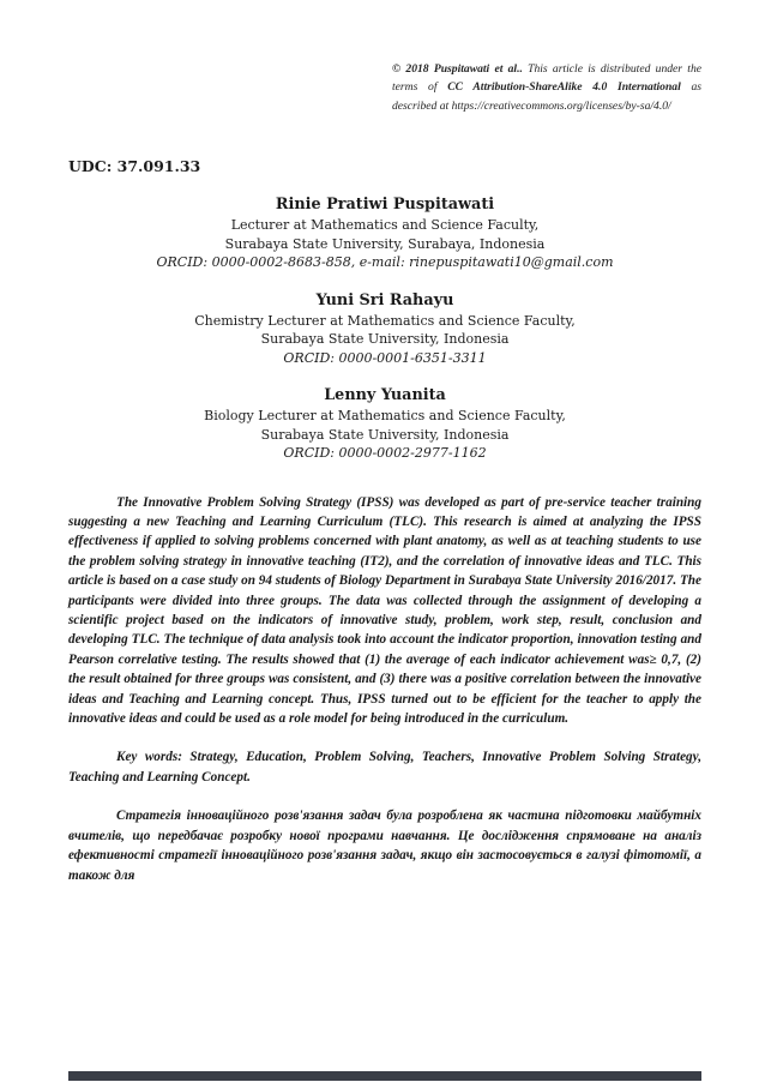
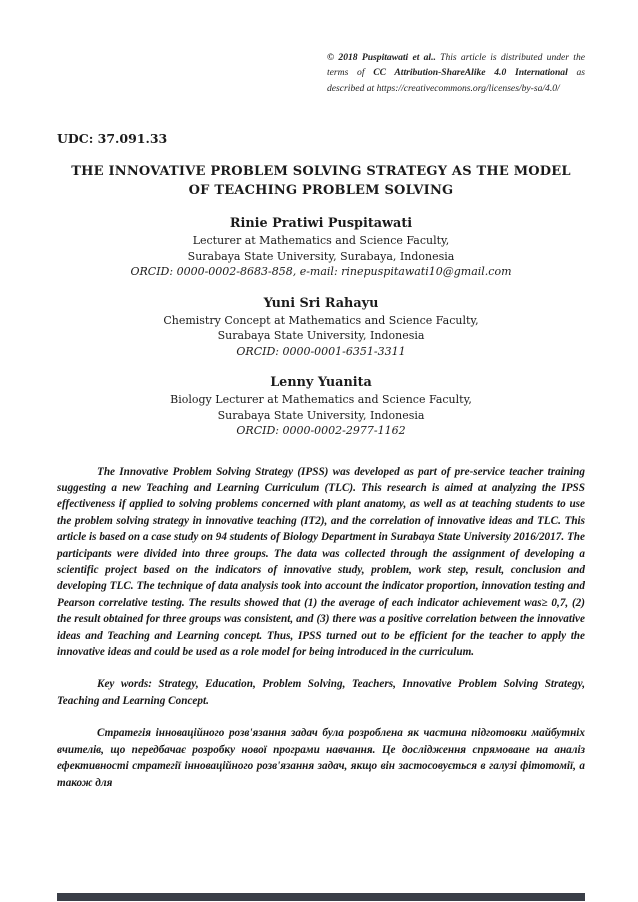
  © 2018 Puspitawati et al.. This article is distributed under the terms of CC Attribution-ShareAlike 4.0 International as described at https://creativecommons.org/licenses/by-sa/4.0/
  UDC: 37.091.33
+ THE INNOVATIVE PROBLEM SOLVING STRATEGY AS THE MODEL
+ OF TEACHING PROBLEM SOLVING
  Rinie Pratiwi Puspitawati
  Lecturer at Mathematics and Science Faculty,
  Surabaya State University, Surabaya, Indonesia
  ORCID: 0000-0002-8683-858, e-mail: rinepuspitawati10@gmail.com
  Yuni Sri Rahayu
- Chemistry Lecturer at Mathematics and Science Faculty,
+ Chemistry Concept at Mathematics and Science Faculty,
  Surabaya State University, Indonesia
  ORCID: 0000-0001-6351-3311
  Lenny Yuanita
  Biology Lecturer at Mathematics and Science Faculty,
  Surabaya State University, Indonesia
  ORCID: 0000-0002-2977-1162
  The Innovative Problem Solving Strategy (IPSS) was developed as part of pre-service teacher training suggesting a new Teaching and Learning Curriculum (TLC). This research is aimed at analyzing the IPSS effectiveness if applied to solving problems concerned with plant anatomy, as well as at teaching students to use the problem solving strategy in innovative teaching (IT2), and the correlation of innovative ideas and TLC. This article is based on a case study on 94 students of Biology Department in Surabaya State University 2016/2017. The participants were divided into three groups. The data was collected through the assignment of developing a scientific project based on the indicators of innovative study, problem, work step, result, conclusion and developing TLC. The technique of data analysis took into account the indicator proportion, innovation testing and Pearson correlative testing. The results showed that (1) the average of each indicator achievement was≥ 0,7, (2) the result obtained for three groups was consistent, and (3) there was a positive correlation between the innovative ideas and Teaching and Learning concept. Thus, IPSS turned out to be efficient for the teacher to apply the innovative ideas and could be used as a role model for being introduced in the curriculum.
  Key words: Strategy, Education, Problem Solving, Teachers, Innovative Problem Solving Strategy, Teaching and Learning Concept.
  Стратегія інноваційного розв'язання задач була розроблена як частина підготовки майбутніх вчителів, що передбачає розробку нової програми навчання. Це дослідження спрямоване на аналіз ефективності стратегії інноваційного розв'язання задач, якщо він застосовується в галузі фітотомії, а також для
